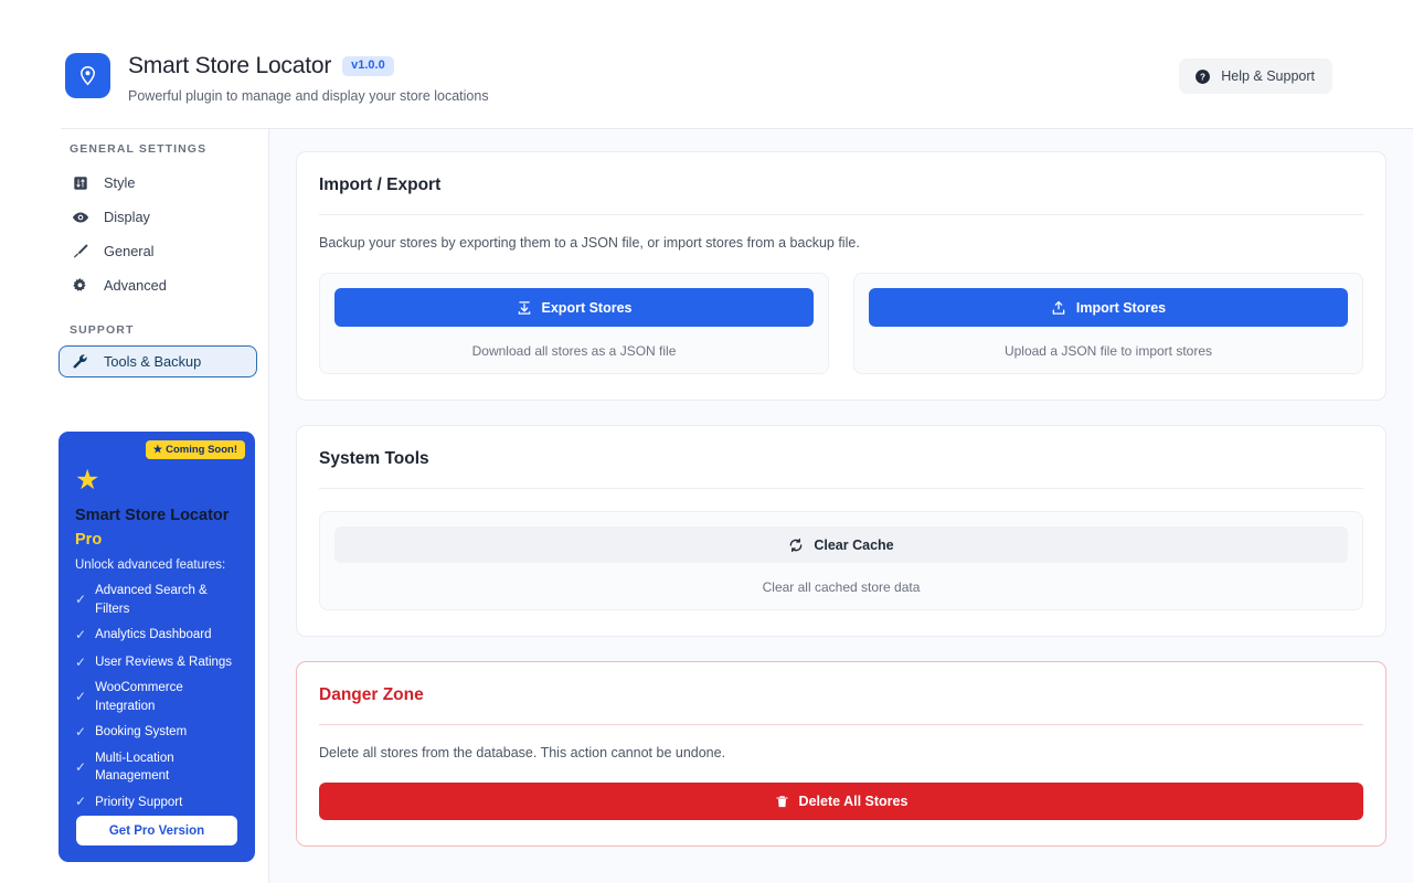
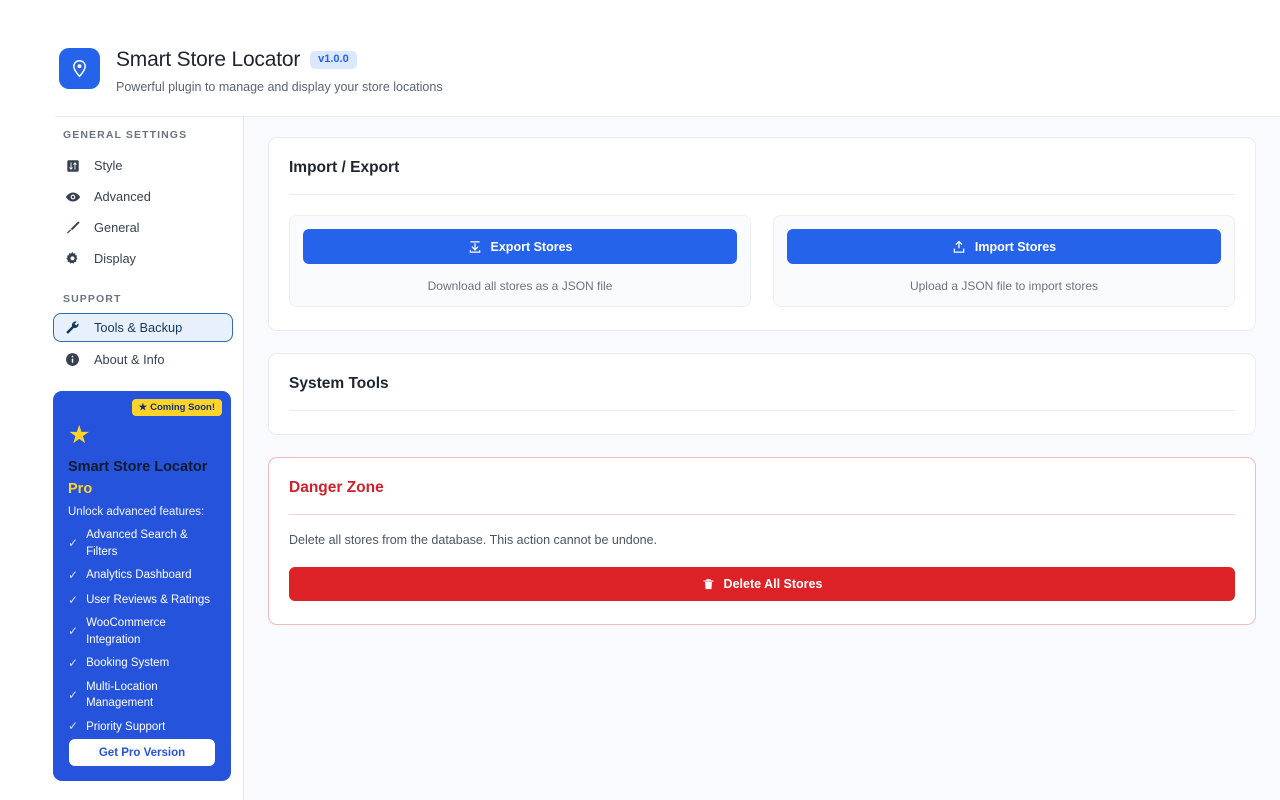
  Smart Store Locator
  v1.0.0
  Powerful plugin to manage and display your store locations
- ?
- Help & Support
  GENERAL SETTINGS
  Style
- Display
+ Advanced
  General
- Advanced
+ Display
  SUPPORT
  Tools & Backup
+ About & Info
  ★
  Coming Soon!
  ★
  Smart Store Locator
  Pro
  Unlock advanced features:
  ✓
  Advanced Search & Filters
  ✓
  Analytics Dashboard
  ✓
  User Reviews & Ratings
  ✓
  WooCommerce Integration
  ✓
  Booking System
  ✓
  Multi-Location Management
  ✓
  Priority Support
  Get Pro Version
  Import / Export
- Backup your stores by exporting them to a JSON file, or import stores from a backup file.
  Export Stores
  Download all stores as a JSON file
  Import Stores
  Upload a JSON file to import stores
  System Tools
- Clear Cache
- Clear all cached store data
  Danger Zone
  Delete all stores from the database. This action cannot be undone.
  Delete All Stores
